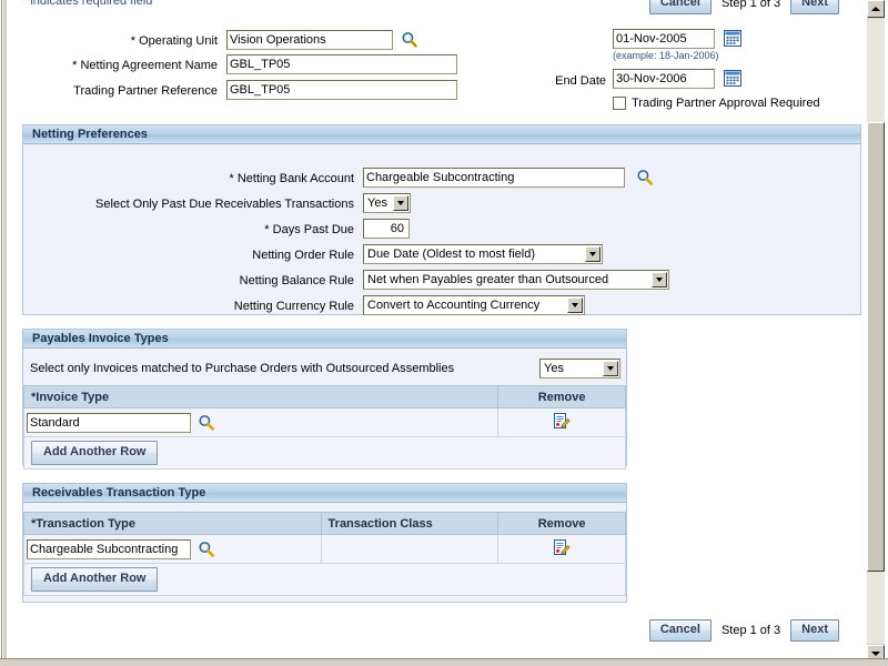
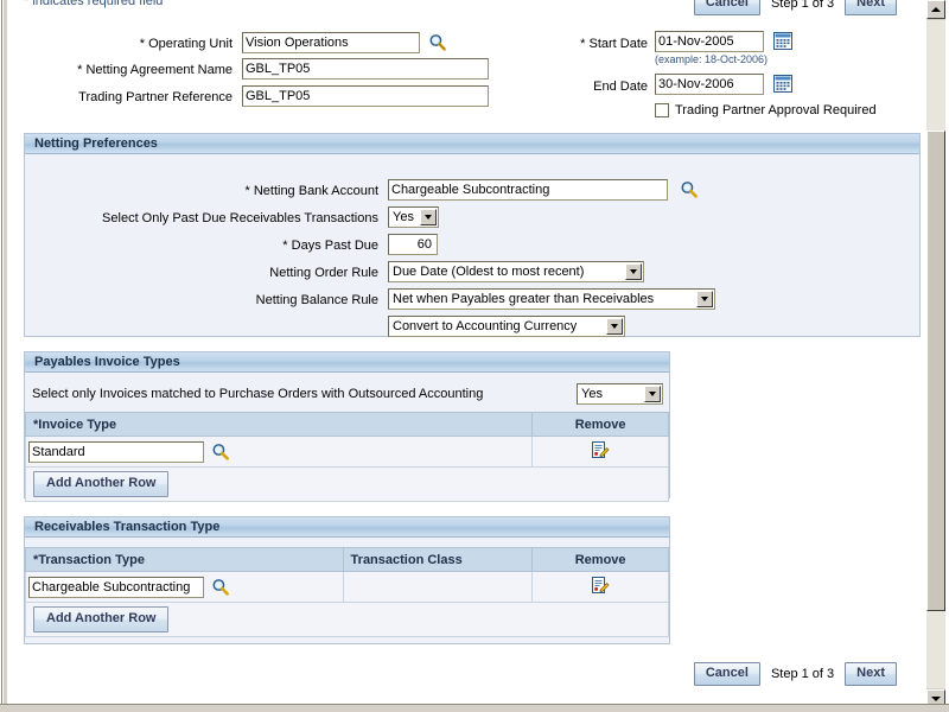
  * indicates required field
  Cancel
  Step 1 of 3
  Next
  * Operating Unit
  Vision Operations
  * Netting Agreement Name
  GBL_TP05
  Trading Partner Reference
  GBL_TP05
+ * Start Date
  01-Nov-2005
- (example: 18-Jan-2006)
+ (example: 18-Oct-2006)
  End Date
  30-Nov-2006
  Trading Partner Approval Required
  Netting Preferences
  * Netting Bank Account
  Chargeable Subcontracting
  Select Only Past Due Receivables Transactions
  Yes
  * Days Past Due
  60
  Netting Order Rule
- Due Date (Oldest to most field)
+ Due Date (Oldest to most recent)
  Netting Balance Rule
- Net when Payables greater than Outsourced
+ Net when Payables greater than Receivables
- Netting Currency Rule
  Convert to Accounting Currency
  Payables Invoice Types
- Select only Invoices matched to Purchase Orders with Outsourced Assemblies
+ Select only Invoices matched to Purchase Orders with Outsourced Accounting
  Yes
  *Invoice Type	Remove
  Standard
  Add Another Row
  Receivables Transaction Type
  *Transaction Type	Transaction Class	Remove
  Chargeable Subcontracting
  Add Another Row
  Cancel
  Step 1 of 3
  Next
